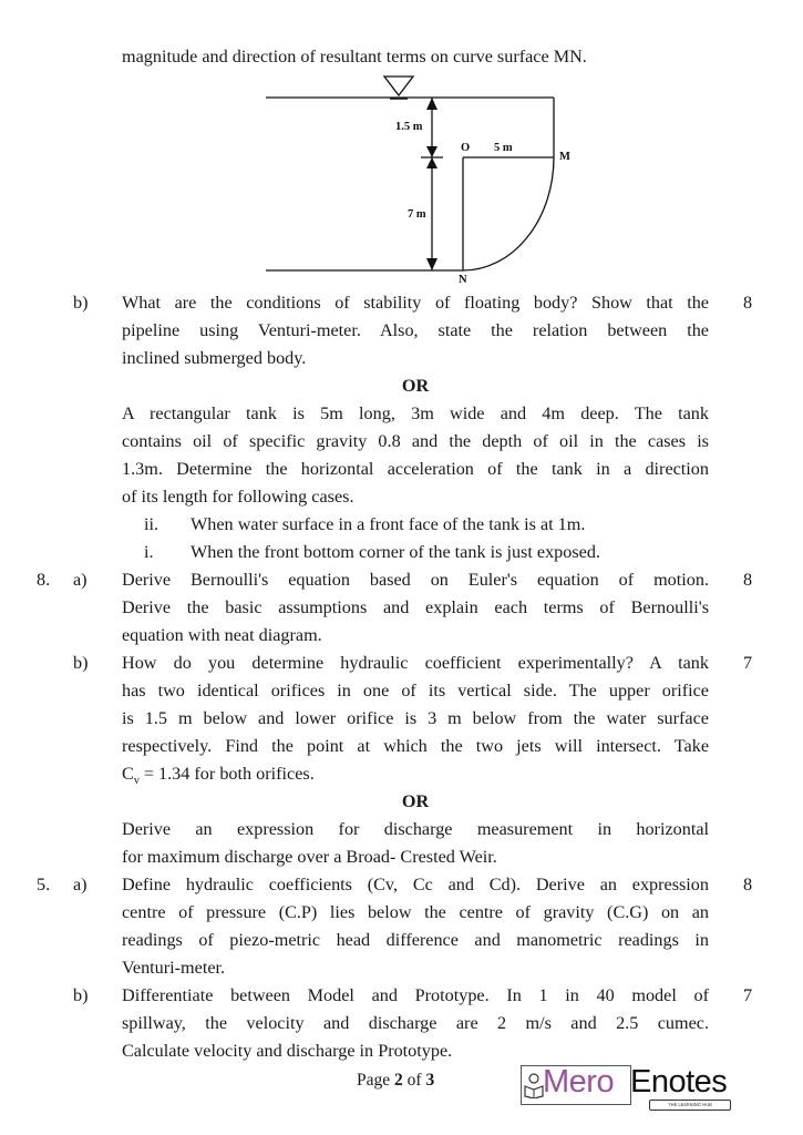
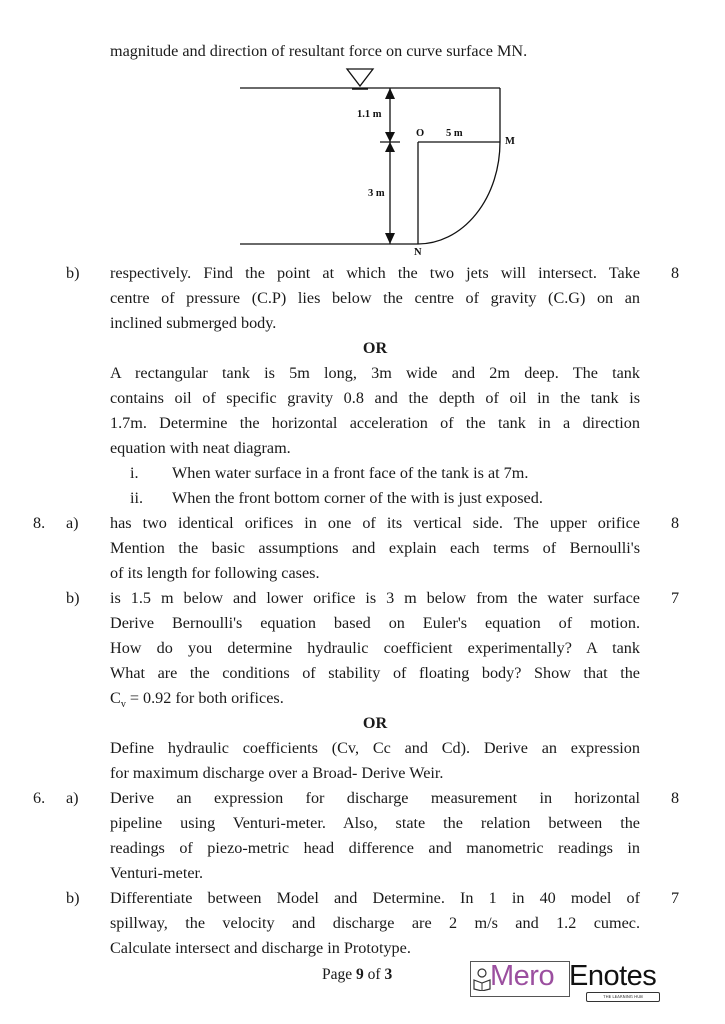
- magnitude and direction of resultant terms on curve surface MN.
+ magnitude and direction of resultant force on curve surface MN.
- 1.5 m
+ 1.1 m
- 7 m
+ 3 m
  5 m
  O
  M
  N
  b)
- What are the conditions of stability of floating body? Show that the
+ respectively. Find the point at which the two jets will intersect. Take
- pipeline using Venturi-meter. Also, state the relation between the
+ centre of pressure (C.P) lies below the centre of gravity (C.G) on an
  inclined submerged body.
  8
  OR
- A rectangular tank is 5m long, 3m wide and 4m deep. The tank
+ A rectangular tank is 5m long, 3m wide and 2m deep. The tank
- contains oil of specific gravity 0.8 and the depth of oil in the cases is
+ contains oil of specific gravity 0.8 and the depth of oil in the tank is
- 1.3m. Determine the horizontal acceleration of the tank in a direction
+ 1.7m. Determine the horizontal acceleration of the tank in a direction
- of its length for following cases.
+ equation with neat diagram.
- ii.
+ i.
- When water surface in a front face of the tank is at 1m.
+ When water surface in a front face of the tank is at 7m.
- i.
+ ii.
- When the front bottom corner of the tank is just exposed.
+ When the front bottom corner of the with is just exposed.
  8.
  a)
- Derive Bernoulli's equation based on Euler's equation of motion.
+ has two identical orifices in one of its vertical side. The upper orifice
- Derive the basic assumptions and explain each terms of Bernoulli's
+ Mention the basic assumptions and explain each terms of Bernoulli's
- equation with neat diagram.
+ of its length for following cases.
  8
  b)
- How do you determine hydraulic coefficient experimentally? A tank
+ is 1.5 m below and lower orifice is 3 m below from the water surface
- has two identical orifices in one of its vertical side. The upper orifice
+ Derive Bernoulli's equation based on Euler's equation of motion.
- is 1.5 m below and lower orifice is 3 m below from the water surface
+ How do you determine hydraulic coefficient experimentally? A tank
- respectively. Find the point at which the two jets will intersect. Take
+ What are the conditions of stability of floating body? Show that the
- Cv = 1.34 for both orifices.
+ Cv = 0.92 for both orifices.
  7
  OR
- Derive an expression for discharge measurement in horizontal
+ Define hydraulic coefficients (Cv, Cc and Cd). Derive an expression
- for maximum discharge over a Broad- Crested Weir.
+ for maximum discharge over a Broad- Derive Weir.
- 5.
+ 6.
  a)
- Define hydraulic coefficients (Cv, Cc and Cd). Derive an expression
+ Derive an expression for discharge measurement in horizontal
- centre of pressure (C.P) lies below the centre of gravity (C.G) on an
+ pipeline using Venturi-meter. Also, state the relation between the
  readings of piezo-metric head difference and manometric readings in
  Venturi-meter.
  8
  b)
- Differentiate between Model and Prototype. In 1 in 40 model of
+ Differentiate between Model and Determine. In 1 in 40 model of
- spillway, the velocity and discharge are 2 m/s and 2.5 cumec.
+ spillway, the velocity and discharge are 2 m/s and 1.2 cumec.
- Calculate velocity and discharge in Prototype.
+ Calculate intersect and discharge in Prototype.
  7
- Page 2 of 3
+ Page 9 of 3
  Mero
  Enotes
